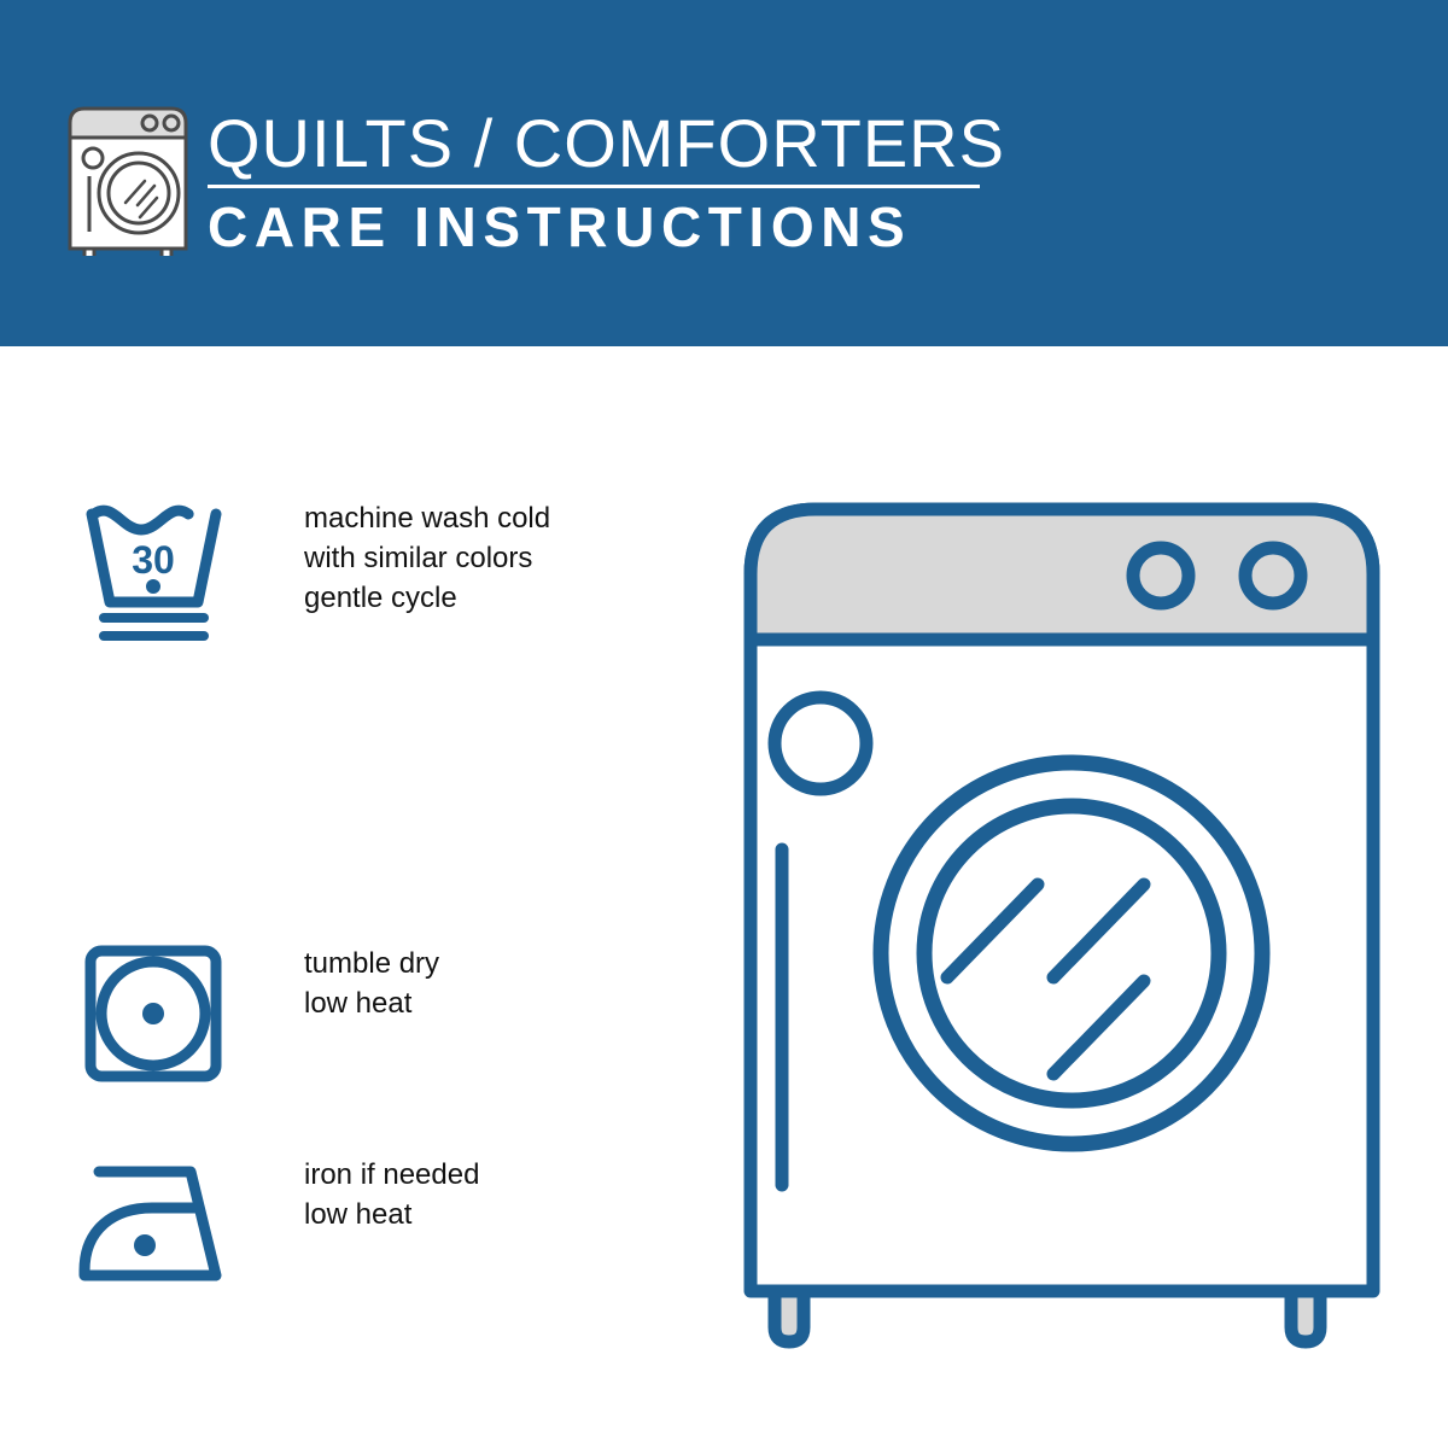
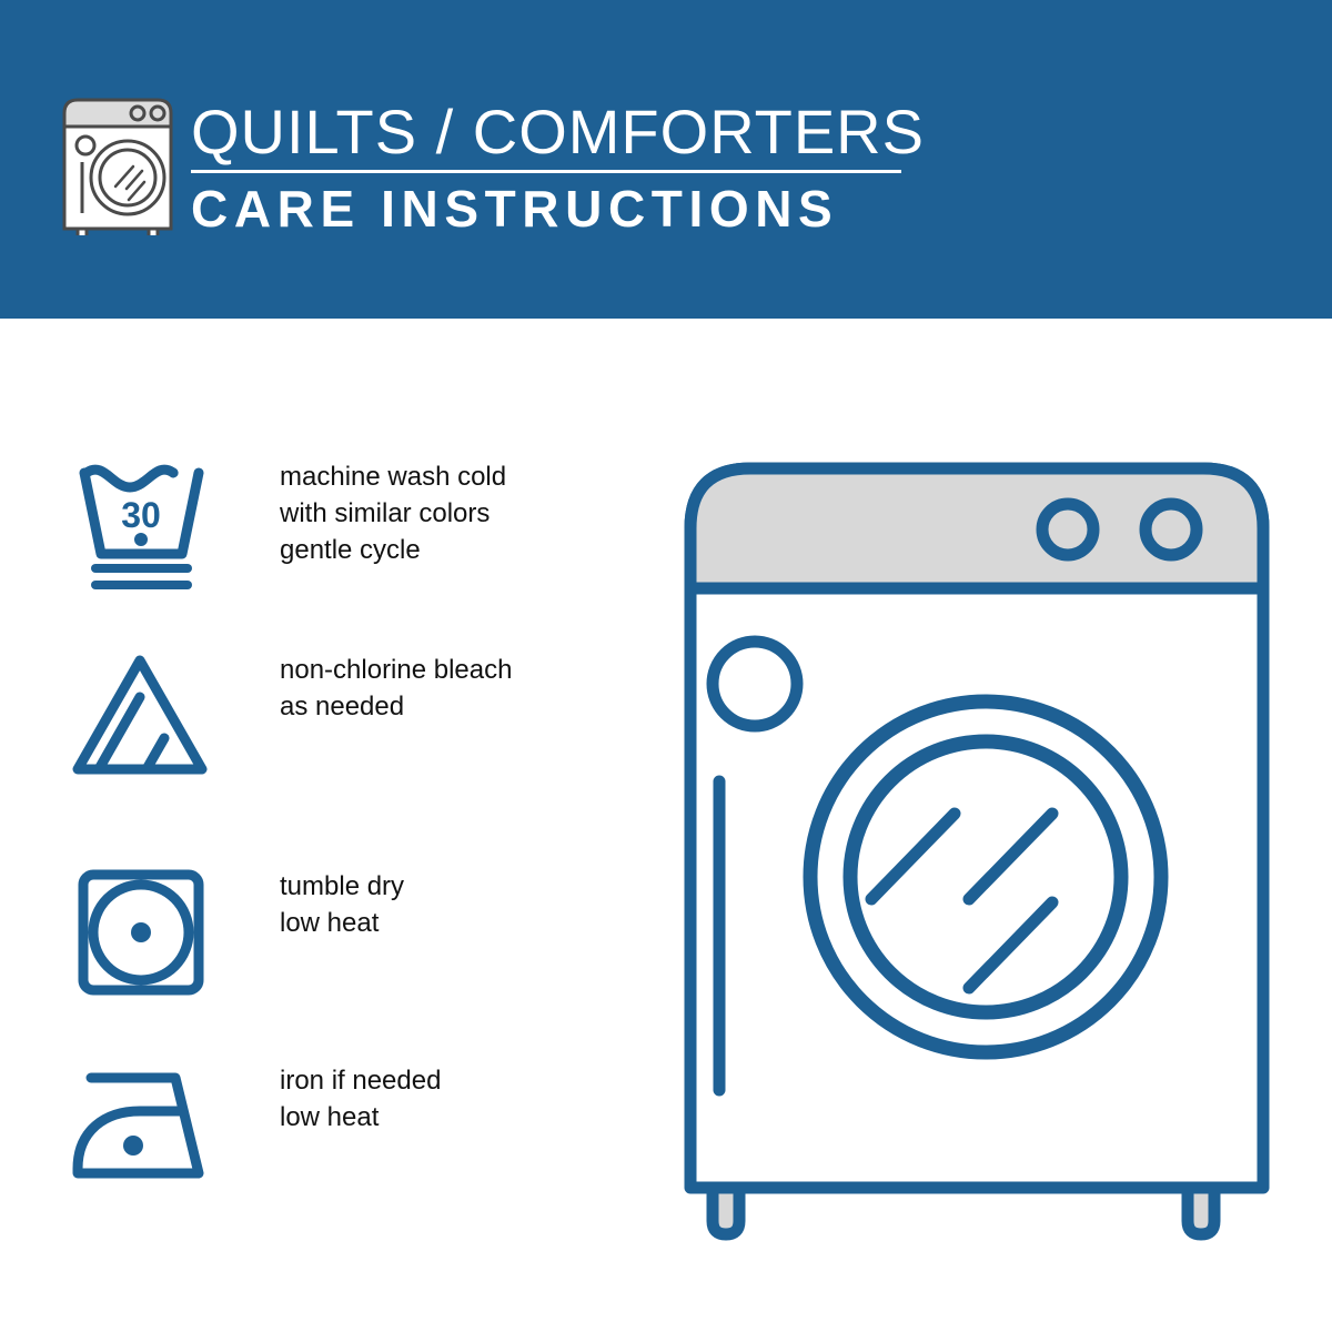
  QUILTS / COMFORTERS
  CARE INSTRUCTIONS
  30
  machine wash cold
  with similar colors
  gentle cycle
+ non-chlorine bleach
+ as needed
  tumble dry
  low heat
  iron if needed
  low heat
